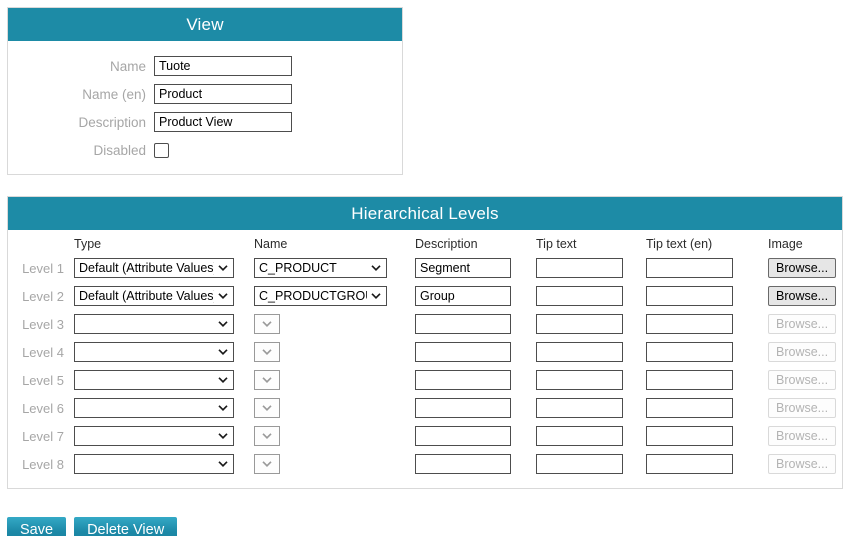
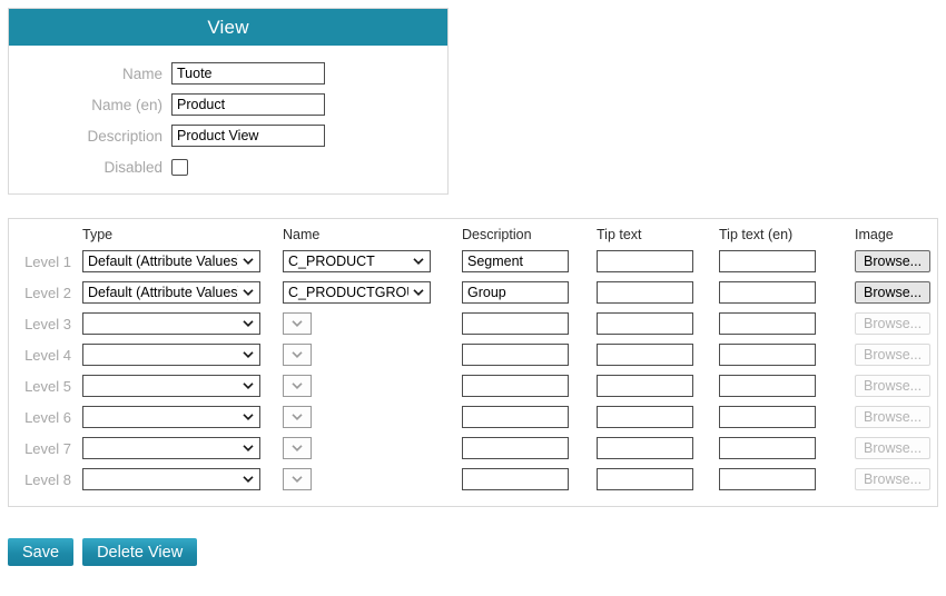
  View
  Name
  Tuote
  Name (en)
  Product
  Description
  Product View
  Disabled
- Hierarchical Levels
  Type
  Name
  Description
  Tip text
  Tip text (en)
  Image
  Level 1
  Default (Attribute Values
  C_PRODUCT
  Segment
  Browse...
  Level 2
  Default (Attribute Values
  C_PRODUCTGRO
  Group
  Browse...
  Level 3
  Browse...
  Level 4
  Browse...
  Level 5
  Browse...
  Level 6
  Browse...
  Level 7
  Browse...
  Level 8
  Browse...
  Save
  Delete View
